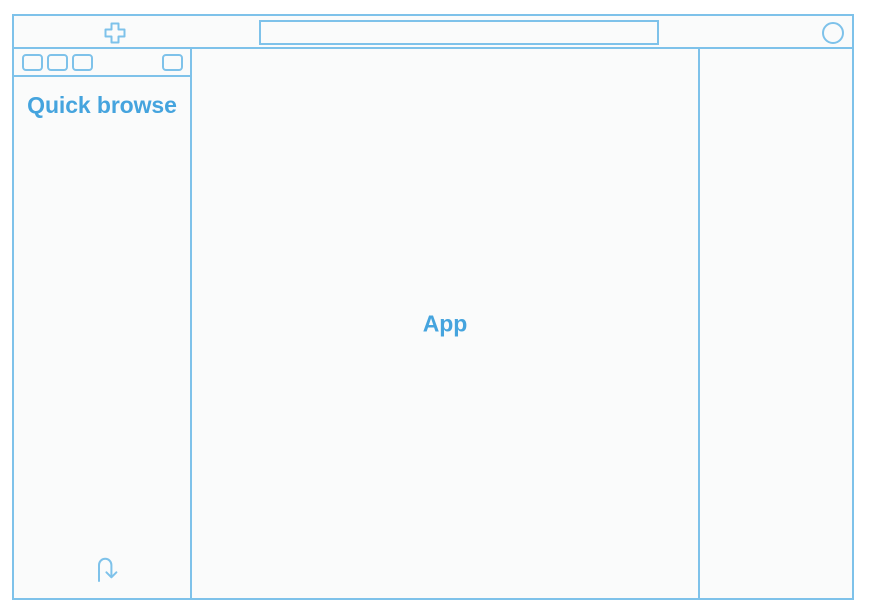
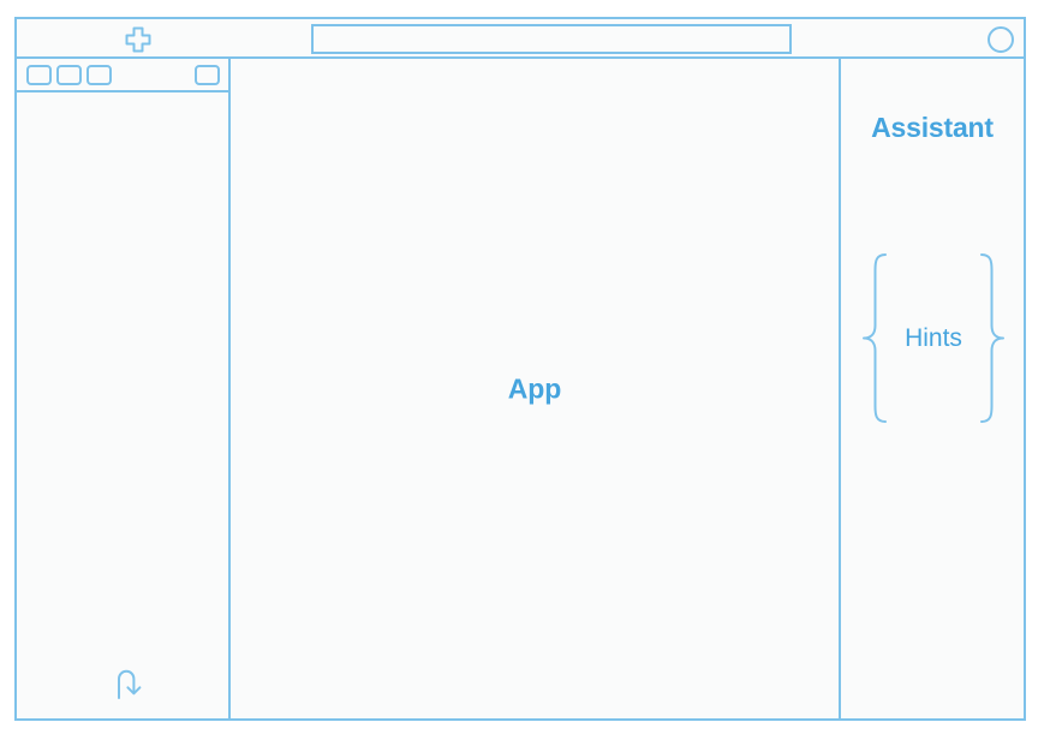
- Quick browse
  App
+ Assistant
+ Hints
